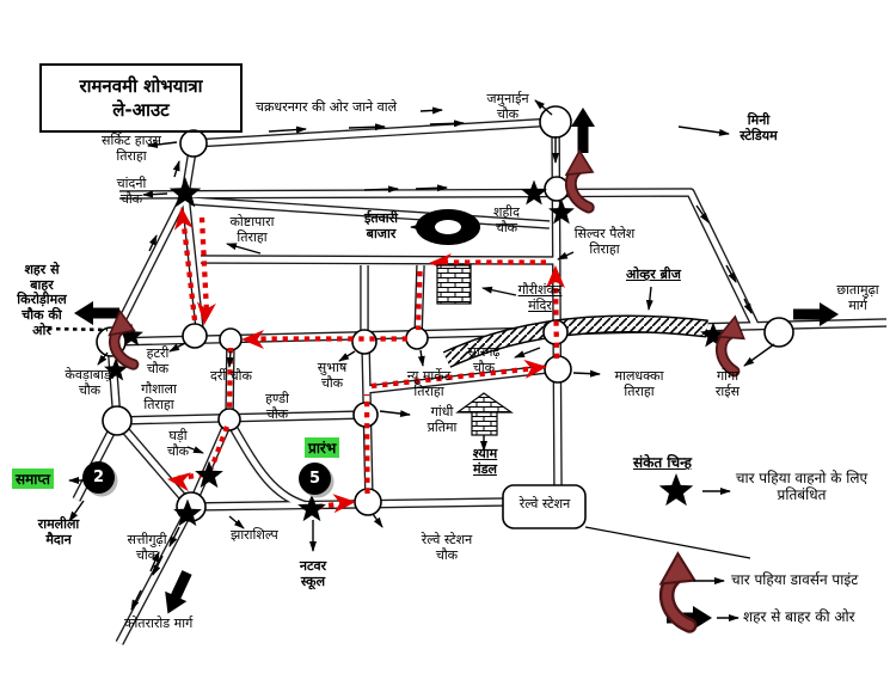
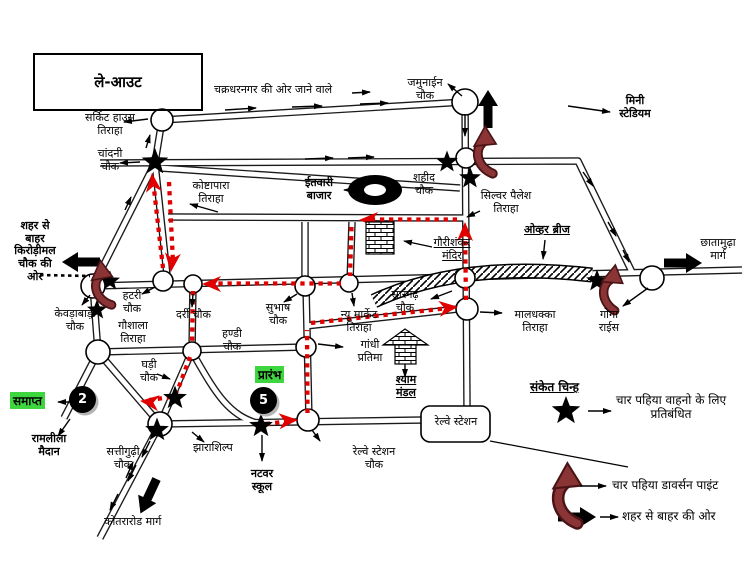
- रामनवमी शोभयात्रा
  ले-आउट
  सर्किट हाउस
  तिराहा
  चक्रधरनगर की ओर जाने वाले
  जमुनाईन
  चौक
  मिनी
  स्टेडियम
  चांदनी
  चौक
  कोष्टापारा
  तिराहा
  ईतवारी
  बाजार
  शहीद
  चौक
  सिल्वर पैलेश
  तिराहा
  ओव्हर ब्रीज
  गौरीशंकर
  मंदिर
  छातामुढ़ा
  मार्ग
  शहर से
  बाहर
  किरोड़ीमल
  चौक की
  ओर
  केवड़ाबाड़ी
  चौक
  हटरी
  चौक
  गौशाला
  तिराहा
  दर्री चौक
  हण्डी
  चौक
  सुभाष
  चौक
  न्यू मार्केट
  तिराहा
  सारंगढ़
  चौक
  मालधक्का
  तिराहा
  गोगा
  राईस
  गांधी
  प्रतिमा
  श्याम
  मंडल
  घड़ी
  चौक
  रामलीला
  मैदान
  सत्तीगुढ़ी
  चौक
  कोतरारोड मार्ग
  झाराशिल्प
  नटवर
  स्कूल
  रेल्वे स्टेशन
  चौक
  रेल्वे स्टेशन
  प्रारंभ
  5
  समाप्त
  2
  संकेत चिन्ह
  चार पहिया वाहनो के लिए
  प्रतिबंधित
  चार पहिया डावर्सन पाइंट
  शहर से बाहर की ओर
